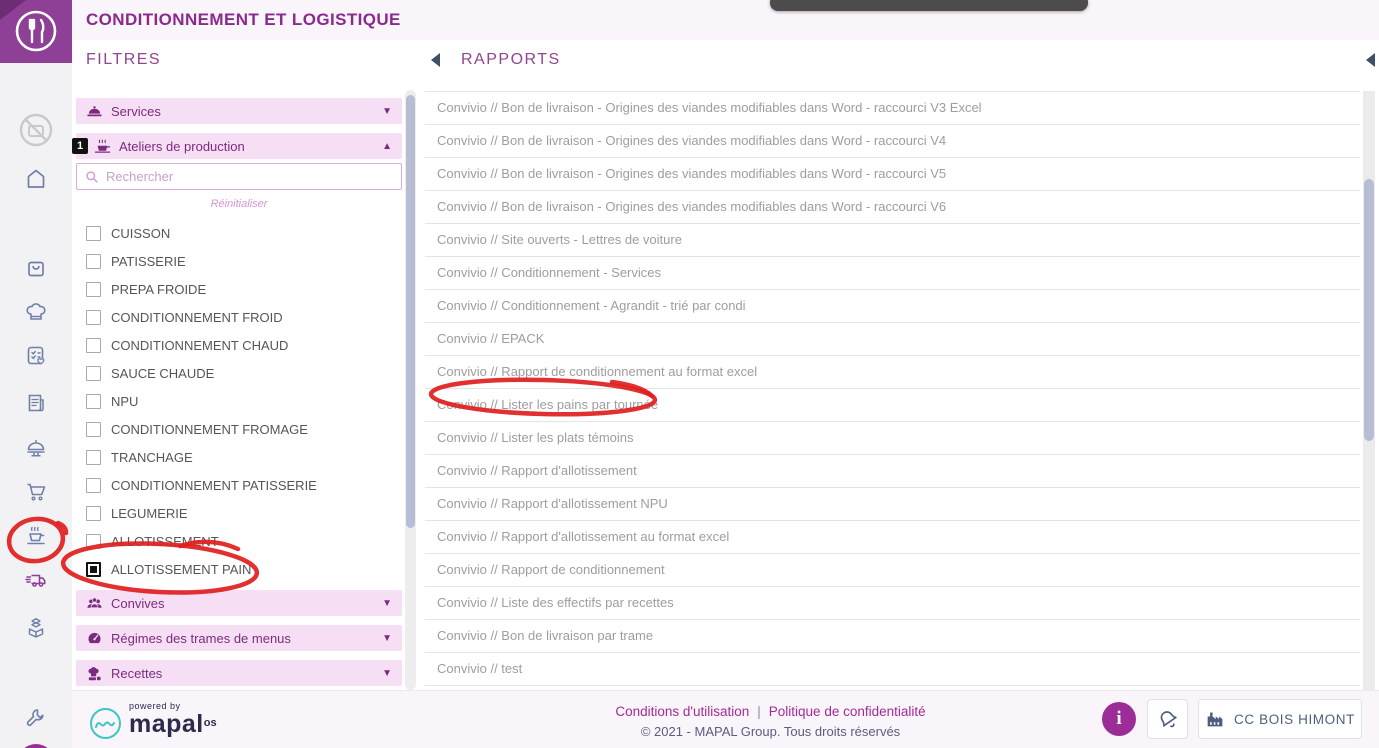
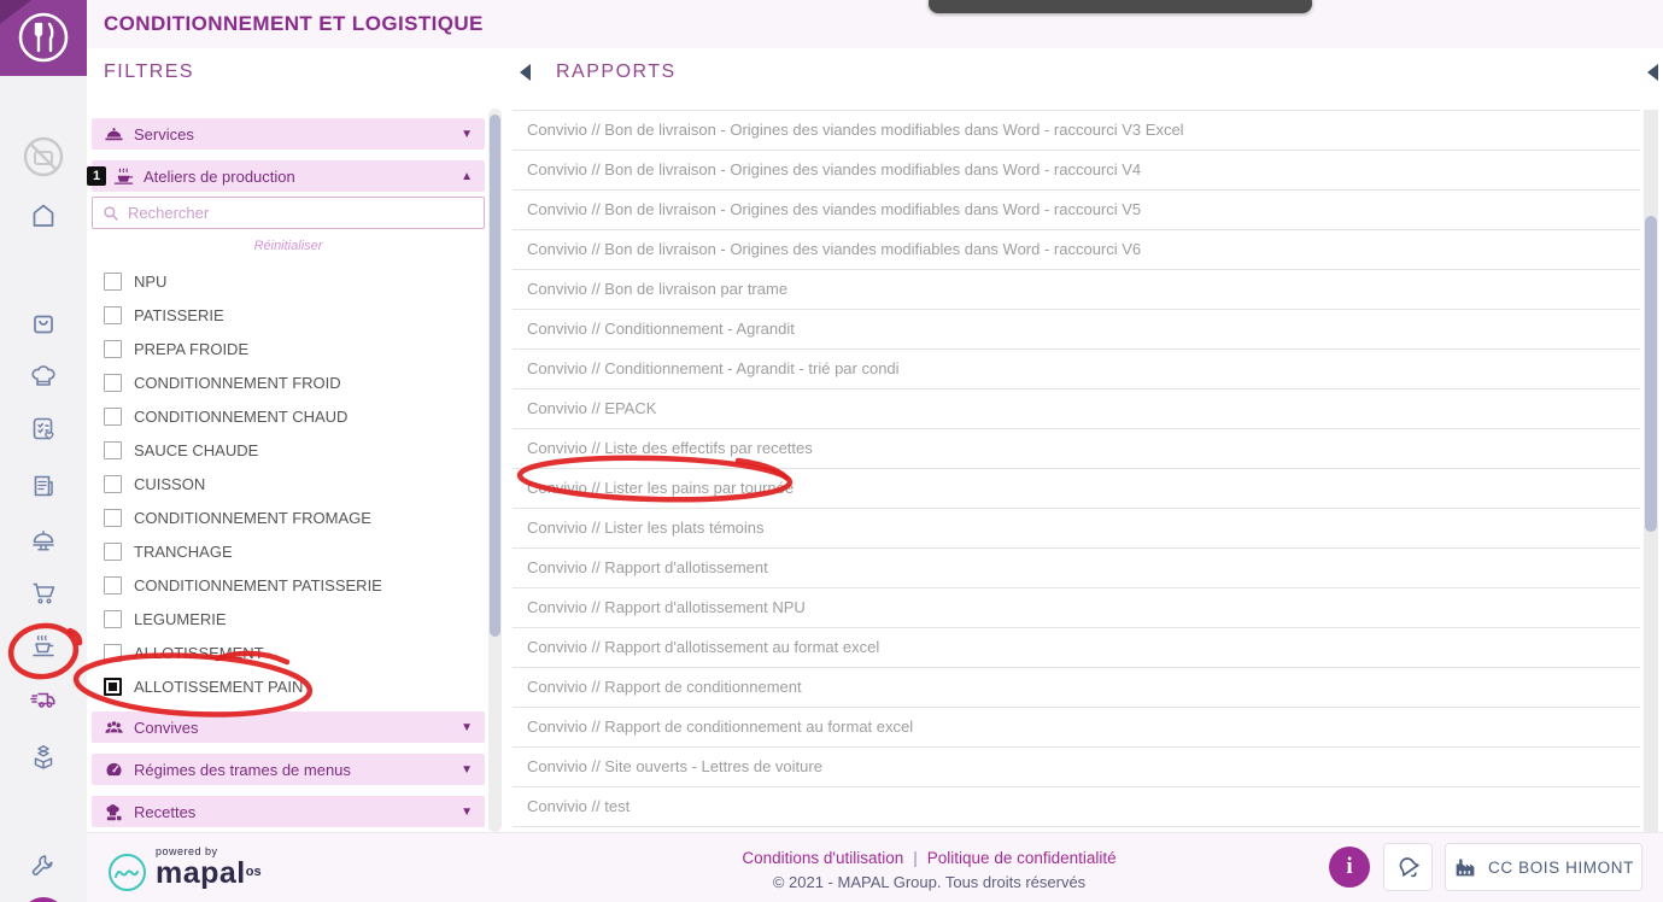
  CONDITIONNEMENT ET LOGISTIQUE
  FILTRES
  Services
  ▼
  1
  Ateliers de production
  ▲
  Rechercher
  Réinitialiser
- CUISSON
+ NPU
  PATISSERIE
  PREPA FROIDE
  CONDITIONNEMENT FROID
  CONDITIONNEMENT CHAUD
  SAUCE CHAUDE
- NPU
+ CUISSON
  CONDITIONNEMENT FROMAGE
  TRANCHAGE
  CONDITIONNEMENT PATISSERIE
  LEGUMERIE
  ALLOTISSEM
  ALLOTISSEMENT PAIN
  Convives
  ▼
  Régimes des trames de menus
  ▼
  Recettes
  ▼
  RAPPORTS
  Convivio // Bon de livraison - Origines des viandes modifiables dans Word - raccourci V3 Excel
  Convivio // Bon de livraison - Origines des viandes modifiables dans Word - raccourci V4
  Convivio // Bon de livraison - Origines des viandes modifiables dans Word - raccourci V5
  Convivio // Bon de livraison - Origines des viandes modifiables dans Word - raccourci V6
- Convivio // Site ouverts - Lettres de voiture
+ Convivio // Bon de livraison par trame
- Convivio // Conditionnement - Services
+ Convivio // Conditionnement - Agrandit
  Convivio // Conditionnement - Agrandit - trié par condi
  Convivio // EPACK
- Convivio // Rapport de conditionnement au format excel
+ Convivio // Liste des effectifs par recettes
  Cvivio // Lister les pains par tourn
  Convivio // Lister les plats témoins
  Convivio // Rapport d'allotissement
  Convivio // Rapport d'allotissement NPU
  Convivio // Rapport d'allotissement au format excel
  Convivio // Rapport de conditionnement
- Convivio // Liste des effectifs par recettes
+ Convivio // Rapport de conditionnement au format excel
- Convivio // Bon de livraison par trame
+ Convivio // Site ouverts - Lettres de voiture
  Convivio // test
  powered by
  mapalos
  Conditions d'utilisation | Politique de confidentialité
  © 2021 - MAPAL Group. Tous droits réservés
  i
  CC BOIS HIMONT
